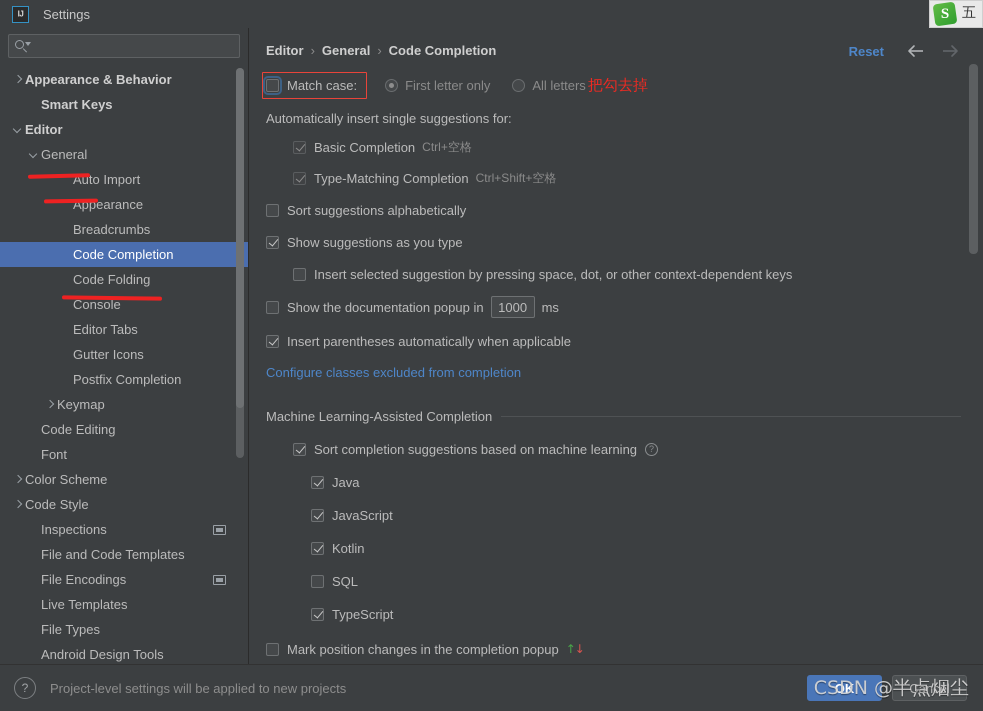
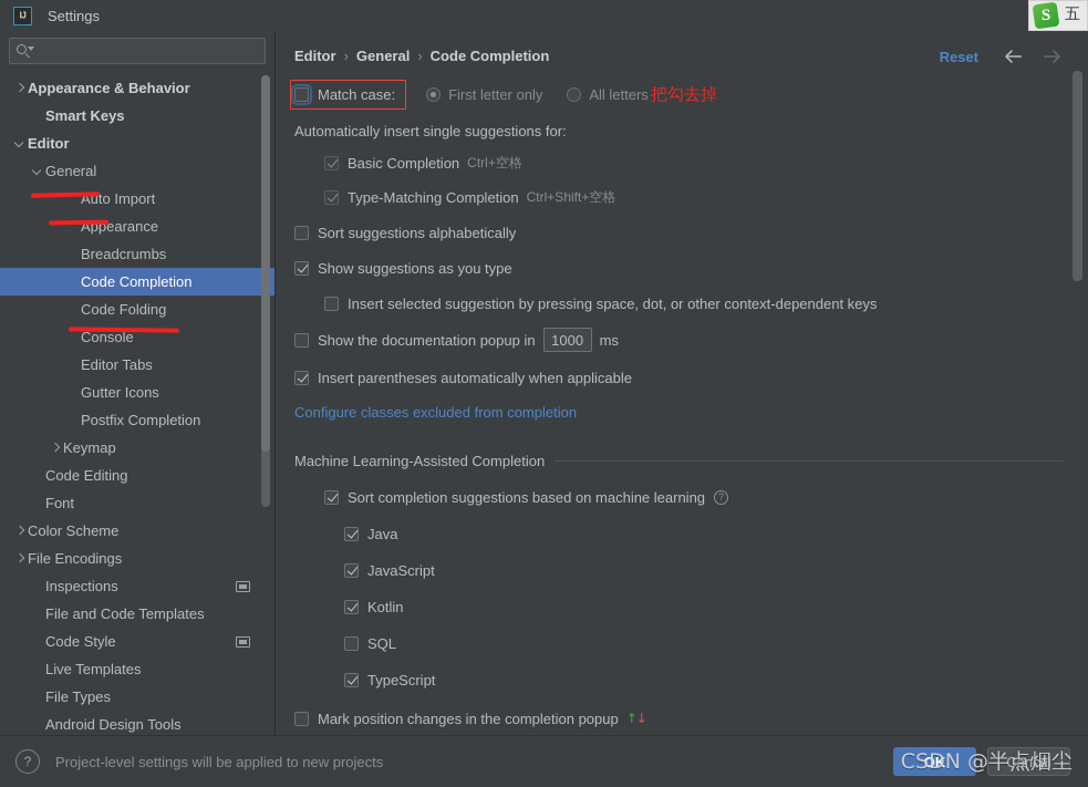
  Settings
  五
  Appearance & Behavior
  Smart Keys
  Editor
  General
  Auto Import
  Appearance
  Breadcrumbs
  Code Completion
  Code Folding
  Console
  Editor Tabs
  Gutter Icons
  Postfix Completion
  Keymap
  Code Editing
  Font
  Color Scheme
- Code Style
+ File Encodings
  Inspections
  File and Code Templates
- File Encodings
+ Code Style
  Live Templates
  File Types
  Android Design Tools
  Editor
  ›
  General
  ›
  Code Completion
  Reset
  Match case:
  First letter only
  All letters
  Automatically insert single suggestions for:
  Basic Completion
  Ctrl+空格
  Type-Matching Completion
  Ctrl+Shift+空格
  Sort suggestions alphabetically
  Show suggestions as you type
  Insert selected suggestion by pressing space, dot, or other context-dependent keys
  Show the documentation popup in
  1000
  ms
  Insert parentheses automatically when applicable
  Configure classes excluded from completion
  Machine Learning-Assisted Completion
  Sort completion suggestions based on machine learning
  Java
  JavaScript
  Kotlin
  SQL
  TypeScript
  Mark position changes in the completion popup
  ↑↓
  把勾去掉
  Project-level settings will be applied to new projects
  OK
  Cancel
  CSDN @半点烟尘
